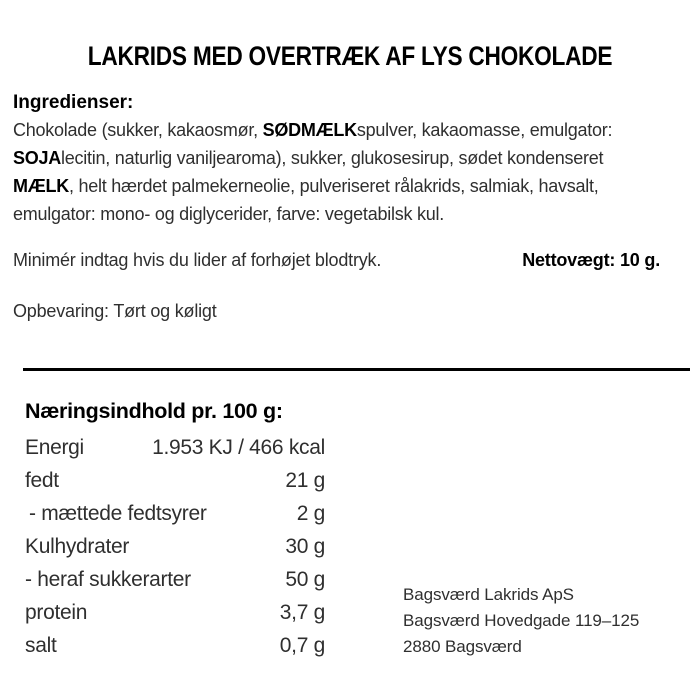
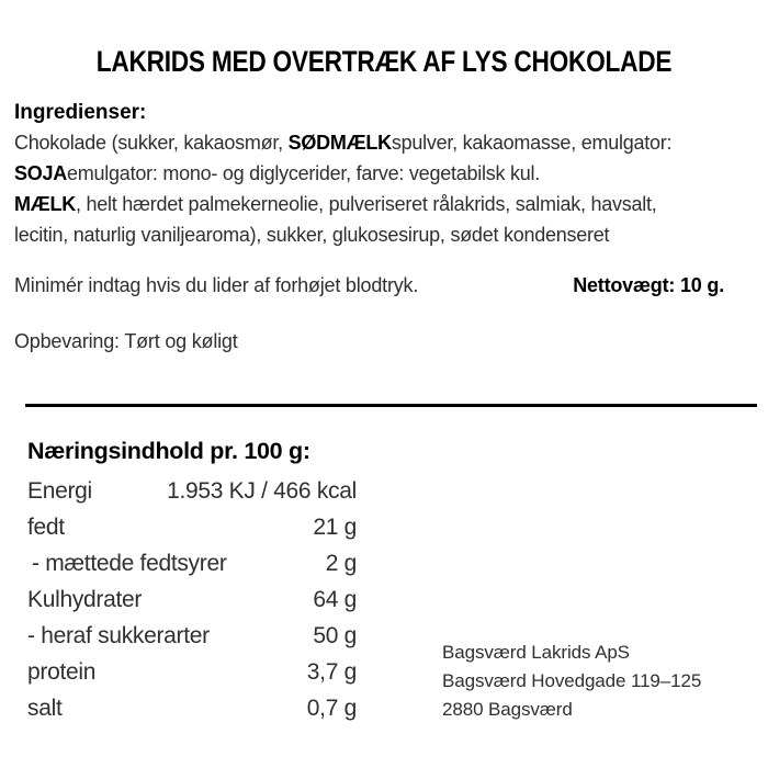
  LAKRIDS MED OVERTRÆK AF LYS CHOKOLADE
  Ingredienser:
  Chokolade (sukker, kakaosmør, SØDMÆLKspulver, kakaomasse, emulgator:
- SOJAlecitin, naturlig vaniljearoma), sukker, glukosesirup, sødet kondenseret
+ SOJAemulgator: mono- og diglycerider, farve: vegetabilsk kul.
  MÆLK, helt hærdet palmekerneolie, pulveriseret rålakrids, salmiak, havsalt,
- emulgator: mono- og diglycerider, farve: vegetabilsk kul.
+ lecitin, naturlig vaniljearoma), sukker, glukosesirup, sødet kondenseret
  Minimér indtag hvis du lider af forhøjet blodtryk.
  Nettovægt: 10 g.
  Opbevaring: Tørt og køligt
  Næringsindhold pr. 100 g:
  Energi
  1.953 KJ / 466 kcal
  fedt
  21 g
  - mættede fedtsyrer
  2 g
  Kulhydrater
- 30 g
+ 64 g
  - heraf sukkerarter
  50 g
  protein
  3,7 g
  salt
  0,7 g
  Bagsværd Lakrids ApS
  Bagsværd Hovedgade 119–125
  2880 Bagsværd
